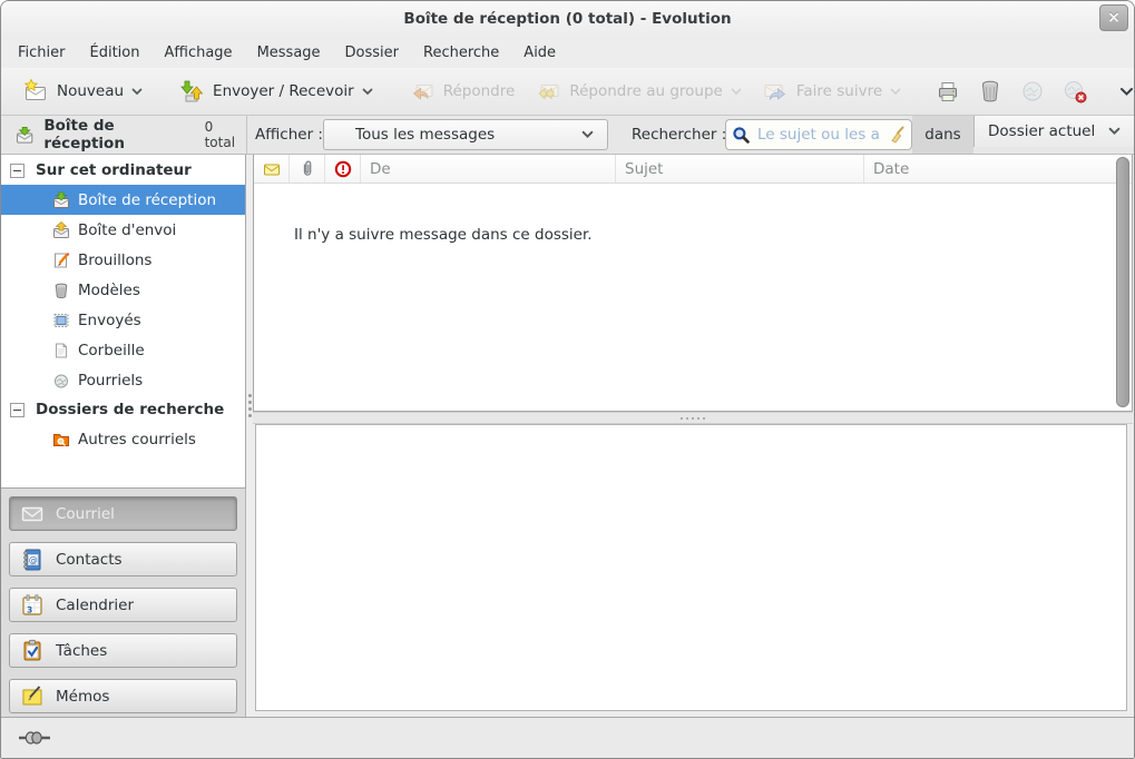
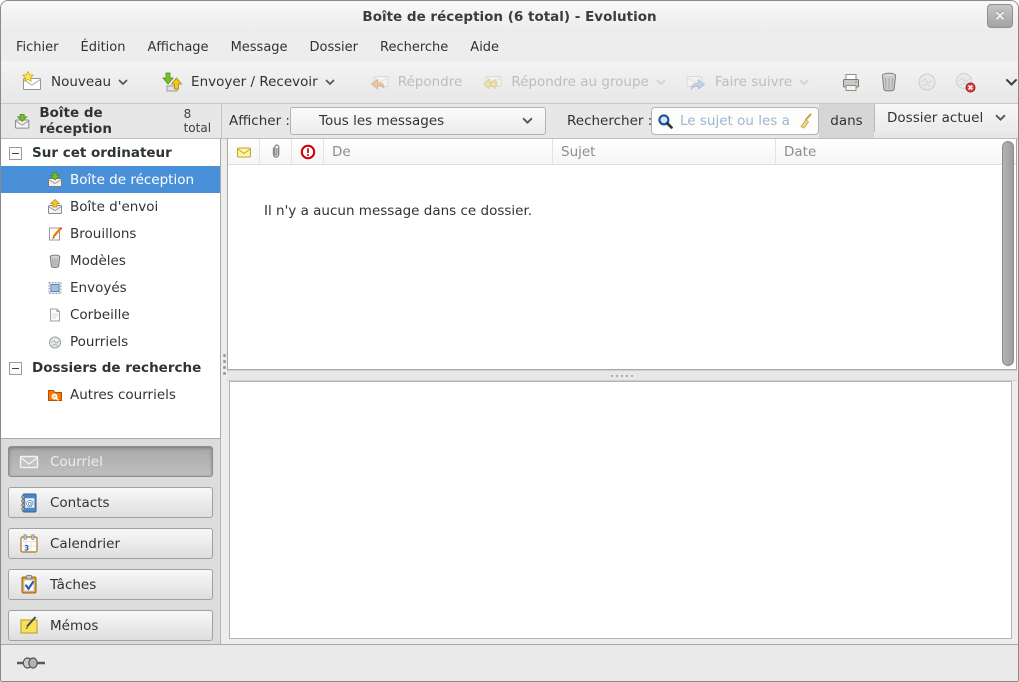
- Boîte de réception (0 total) - Evolution
+ Boîte de réception (6 total) - Evolution
  ×
  Fichier
  Édition
  Affichage
  Message
  Dossier
  Recherche
  Aide
  Nouveau
  Envoyer / Recevoir
  Répondre
  Répondre au groupe
  Faire suivre
  Boîte de réception
- 0 total
+ 8 total
  Afficher :
  Tous les messages
  Rechercher
  Le sujet ou les a
  dans
  Dossier actuel
  Sur cet ordinateur
  Boîte de réception
  Boîte d'envoi
  Brouillons
  Modèles
  Envoyés
  Corbeille
  Pourriels
  Dossiers de recherche
  Autres courriels
  Courriel
  @
  Contacts
  3
  Calendrier
  Tâches
  Mémos
  De
  Sujet
  Date
- Il n'y a suivre message dans ce dossier.
+ Il n'y a aucun message dans ce dossier.
